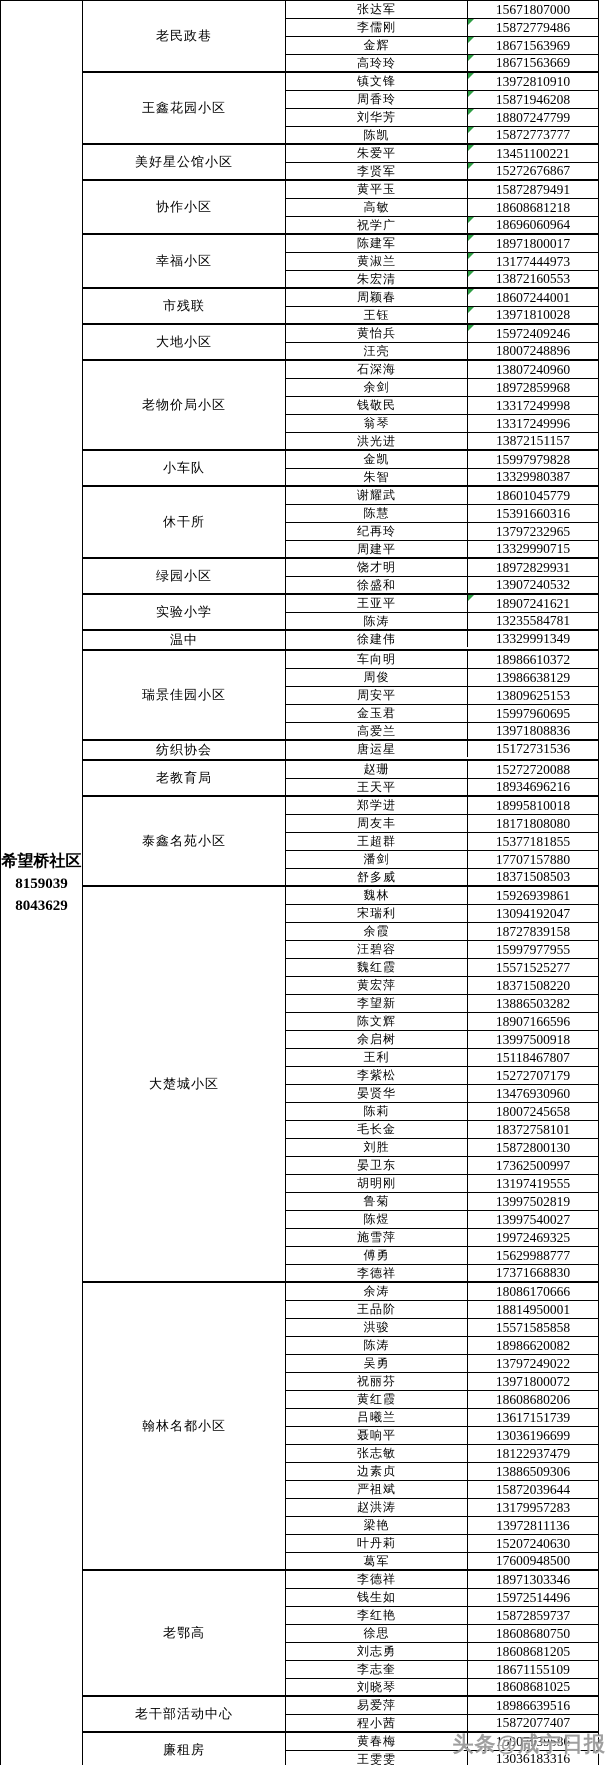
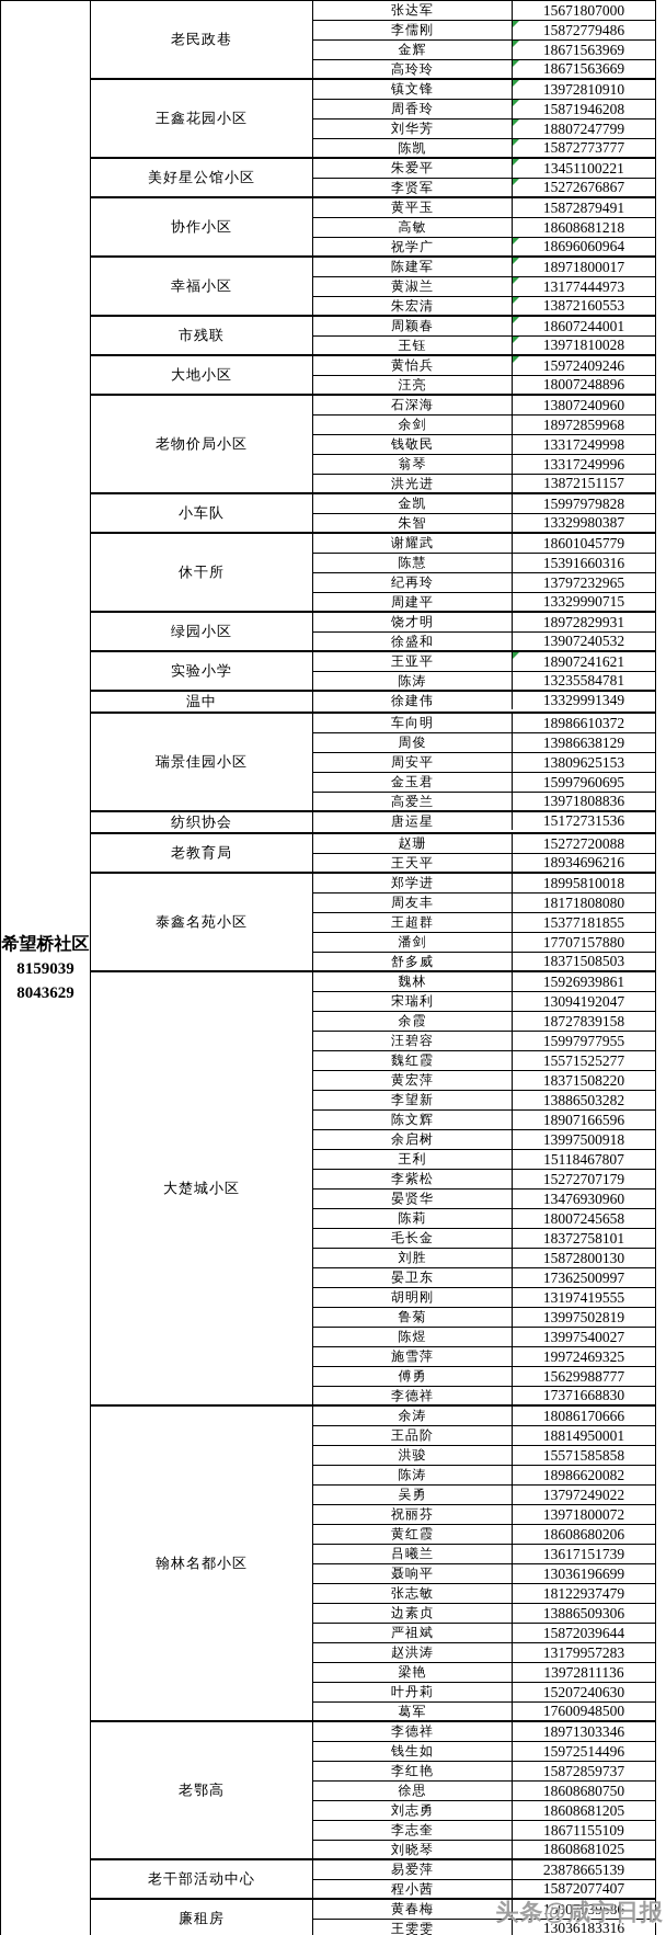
  希望桥社区
  8159039
  8043629
  老民政巷
  张达军
  15671807000
  李儒刚
  15872779486
  金辉
  18671563969
  高玲玲
  18671563669
  王鑫花园小区
  镇文锋
  13972810910
  周香玲
  15871946208
  刘华芳
  18807247799
  陈凯
  15872773777
  美好星公馆小区
  朱爱平
  13451100221
  李贤军
  15272676867
  协作小区
  黄平玉
  15872879491
  高敏
  18608681218
  祝学广
  18696060964
  幸福小区
  陈建军
  18971800017
  黄淑兰
  13177444973
  朱宏清
  13872160553
  市残联
  周颖春
  18607244001
  王钰
  13971810028
  大地小区
  黄怡兵
  15972409246
  汪亮
  18007248896
  老物价局小区
  石深海
  13807240960
  余剑
  18972859968
  钱敬民
  13317249998
  翁琴
  13317249996
  洪光进
  13872151157
  小车队
  金凯
  15997979828
  朱智
  13329980387
  休干所
  谢耀武
  18601045779
  陈慧
  15391660316
  纪再玲
  13797232965
  周建平
  13329990715
  绿园小区
  饶才明
  18972829931
  徐盛和
  13907240532
  实验小学
  王亚平
  18907241621
  陈涛
  13235584781
  温中
  徐建伟
  13329991349
  瑞景佳园小区
  车向明
  18986610372
  周俊
  13986638129
  周安平
  13809625153
  金玉君
  15997960695
  高爱兰
  13971808836
  纺织协会
  唐运星
  15172731536
  老教育局
  赵珊
  15272720088
  王天平
  18934696216
  泰鑫名苑小区
  郑学进
  18995810018
  周友丰
  18171808080
  王超群
  15377181855
  潘剑
  17707157880
  舒多威
  18371508503
  大楚城小区
  魏林
  15926939861
  宋瑞利
  13094192047
  余霞
  18727839158
  汪碧容
  15997977955
  魏红霞
  15571525277
  黄宏萍
  18371508220
  李望新
  13886503282
  陈文辉
  18907166596
  余启树
  13997500918
  王利
  15118467807
  李紫松
  15272707179
  晏贤华
  13476930960
  陈莉
  18007245658
  毛长金
  18372758101
  刘胜
  15872800130
  晏卫东
  17362500997
  胡明刚
  13197419555
  鲁菊
  13997502819
  陈煜
  13997540027
  施雪萍
  19972469325
  傅勇
  15629988777
  李德祥
  17371668830
  翰林名都小区
  余涛
  18086170666
  王品阶
  18814950001
  洪骏
  15571585858
  陈涛
  18986620082
  吴勇
  13797249022
  祝丽芬
  13971800072
  黄红霞
  18608680206
  吕曦兰
  13617151739
  聂响平
  13036196699
  张志敏
  18122937479
  边素贞
  13886509306
  严祖斌
  15872039644
  赵洪涛
  13179957283
  梁艳
  13972811136
  叶丹莉
  15207240630
  葛军
  17600948500
  老鄂高
  李德祥
  18971303346
  钱生如
  15972514496
  李红艳
  15872859737
  徐思
  18608680750
  刘志勇
  18608681205
  李志奎
  18671155109
  刘晓琴
  18608681025
  老干部活动中心
  易爱萍
- 18986639516
+ 23878665139
  程小茜
  15872077407
  廉租房
  黄春梅
  15907939586
  王雯雯
  13036183316
  头条@咸宁日报
